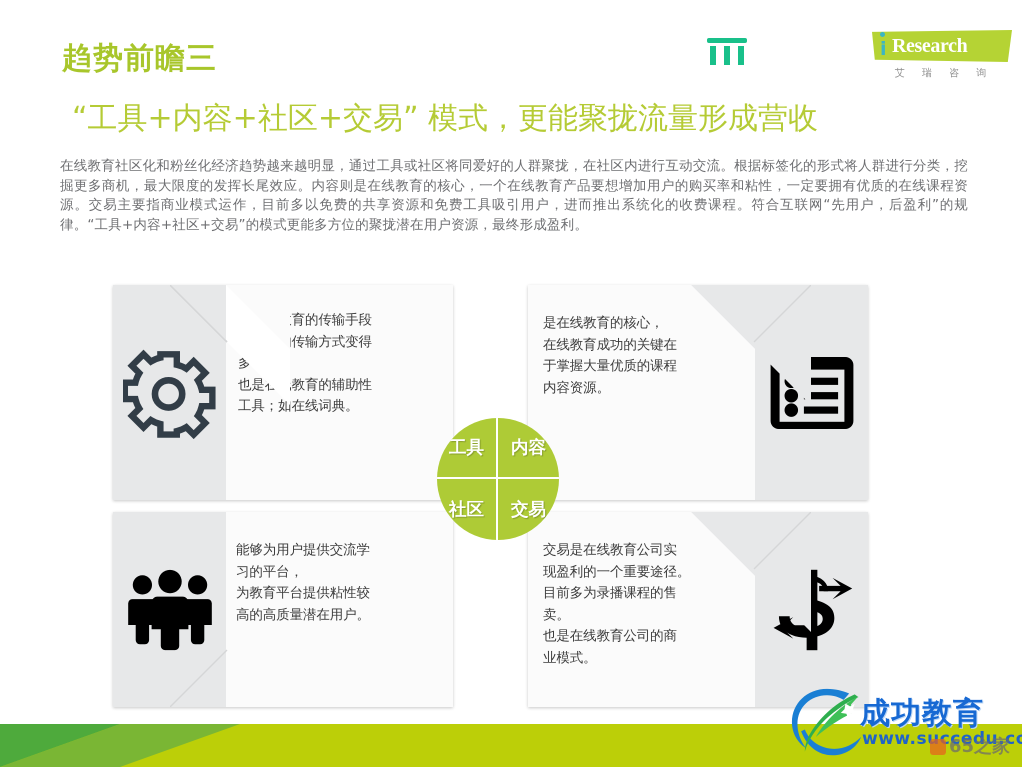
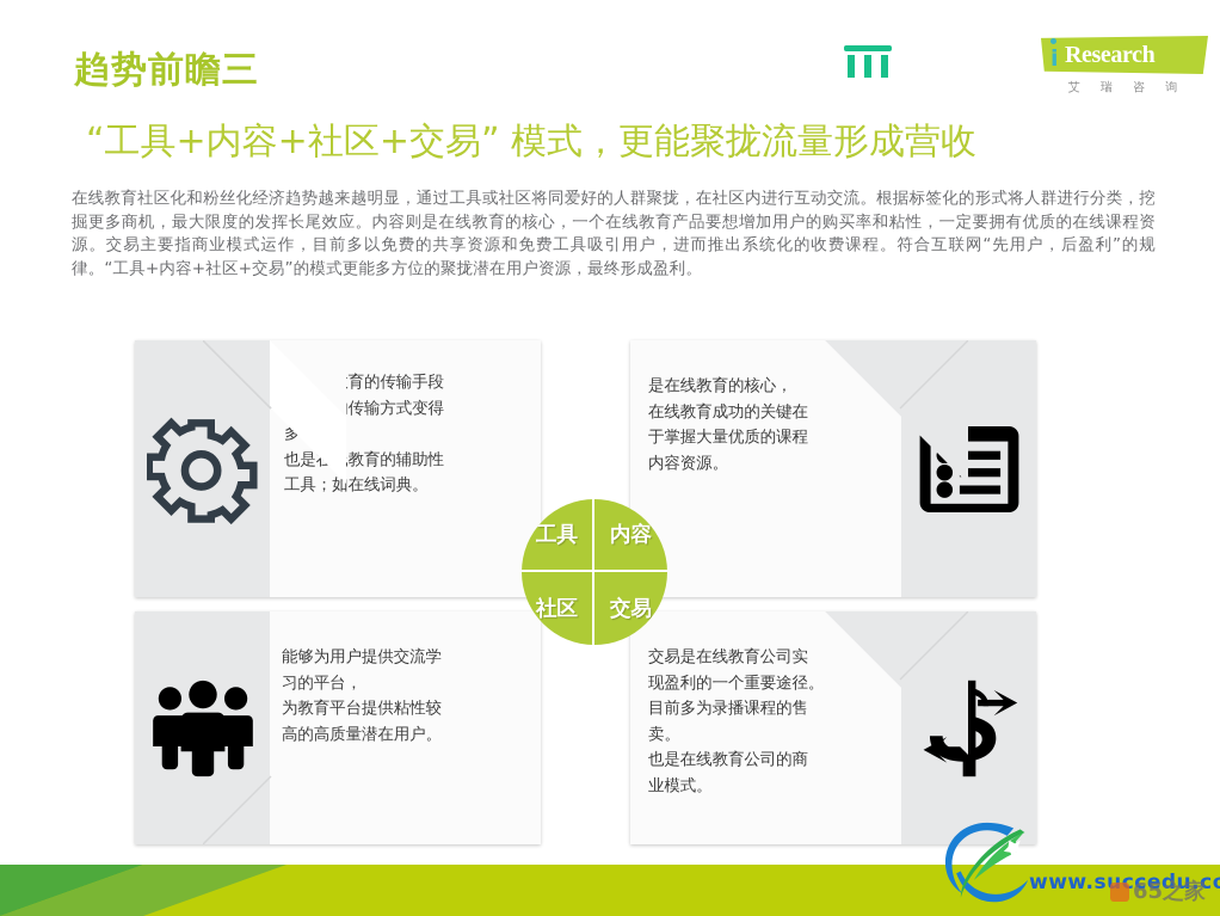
  趋势前瞻三
  “工具+内容+社区+交易” 模式，更能聚拢流量形成营收
  i
  Research
  艾 瑞 咨 询
  在线教育社区化和粉丝化经济趋势越来越明显，通过工具或社区将同爱好的人群聚拢，在社区内进行互动交流。根据标签化的形式将人群进行分类，挖掘更多商机，最大限度的发挥长尾效应。内容则是在线教育的核心，一个在线教育产品要想增加用户的购买率和粘性，一定要拥有优质的在线课程资源。交易主要指商业模式运作，目前多以免费的共享资源和免费工具吸引用户，进而推出系统化的收费课程。符合互联网“先用户，后盈利”的规律。“工具+内容+社区+交易”的模式更能多方位的聚拢潜在用户资源，最终形成盈利。
  也是教育的辅助性
  工具；如在线词典。
  是在线教育的核心，
  在线教育成功的关键在
  于掌握大量优质的课程
  内容资源。
  能够为用户提供交流学
  习的平台，
  为教育平台提供粘性较
  高的高质量潜在用户。
  交易是在线教育公司实
  现盈利的一个重要途径。
  目前多为录播课程的售
  卖。
  也是在线教育公司的商
  业模式。
  工具
  内容
  社区
  交易
- 成功教育
  www.succedu.c
  65之家
